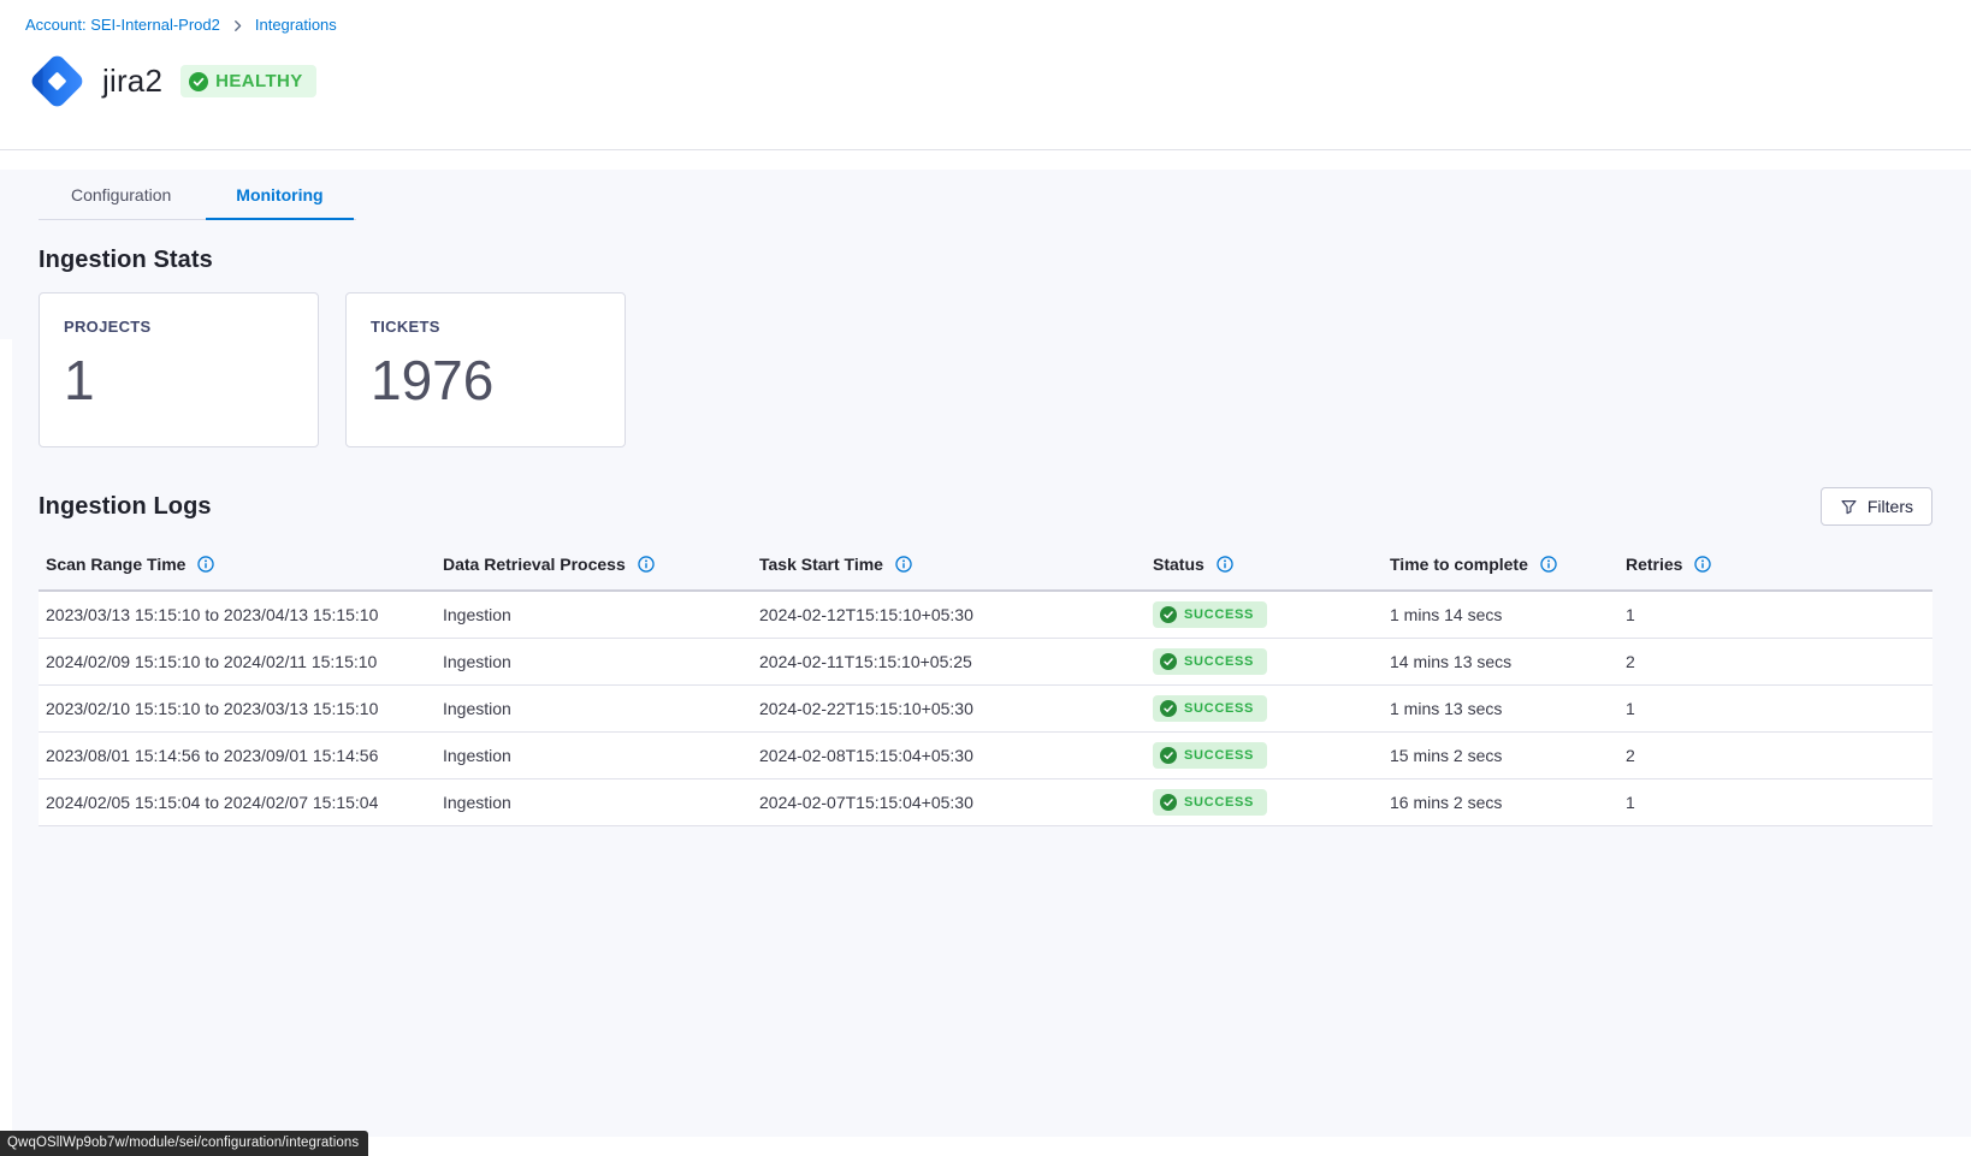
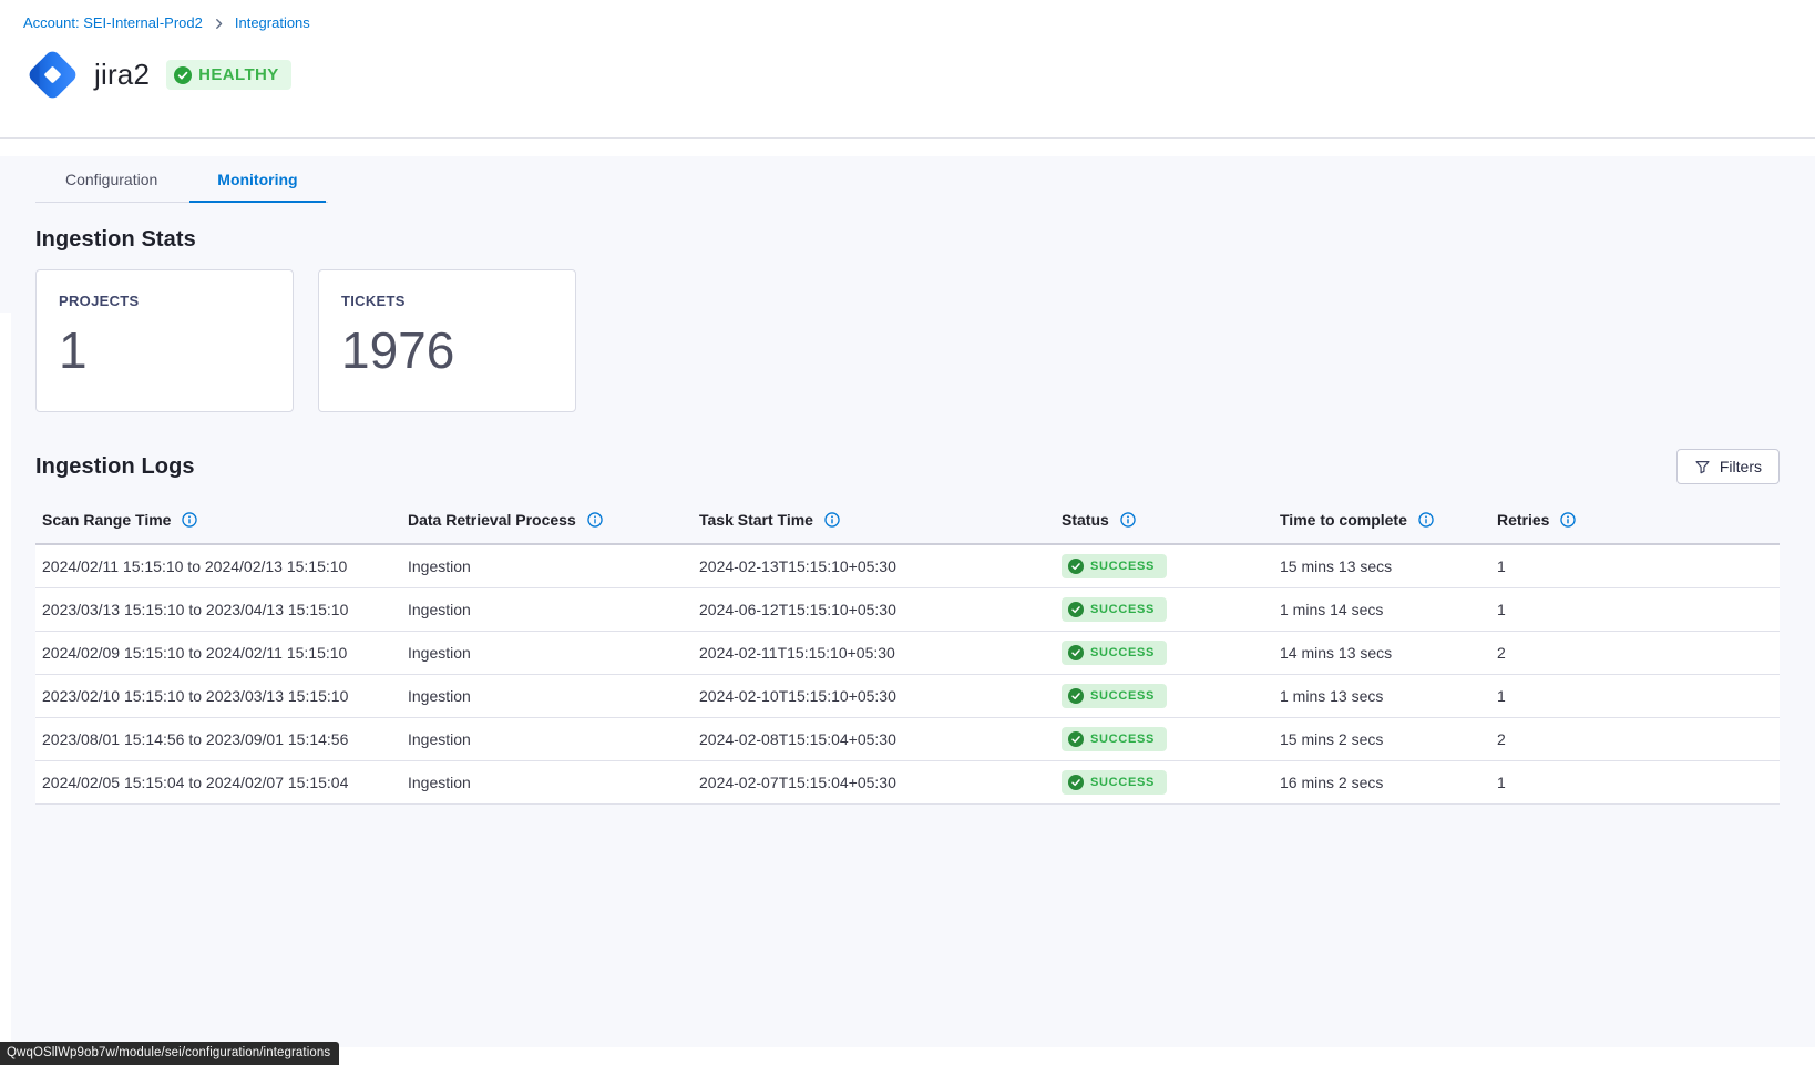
  Account: SEI-Internal-Prod2
  Integrations
  jira2
  HEALTHY
  Configuration
  Monitoring
  Ingestion Stats
  PROJECTS
  1
  TICKETS
  1976
  Ingestion Logs
  Filters
  Scan Range Time	Data Retrieval Process	Task Start Time	Status	Time to complete	Retries
+ 2024/02/11 15:15:10 to 2024/02/13 15:15:10	Ingestion	2024-02-13T15:15:10+05:30	SUCCESS	15 mins 13 secs	1
- 2023/03/13 15:15:10 to 2023/04/13 15:15:10	Ingestion	2024-02-12T15:15:10+05:30	SUCCESS	1 mins 14 secs	1
+ 2023/03/13 15:15:10 to 2023/04/13 15:15:10	Ingestion	2024-06-12T15:15:10+05:30	SUCCESS	1 mins 14 secs	1
- 2024/02/09 15:15:10 to 2024/02/11 15:15:10	Ingestion	2024-02-11T15:15:10+05:25	SUCCESS	14 mins 13 secs	2
+ 2024/02/09 15:15:10 to 2024/02/11 15:15:10	Ingestion	2024-02-11T15:15:10+05:30	SUCCESS	14 mins 13 secs	2
- 2023/02/10 15:15:10 to 2023/03/13 15:15:10	Ingestion	2024-02-22T15:15:10+05:30	SUCCESS	1 mins 13 secs	1
+ 2023/02/10 15:15:10 to 2023/03/13 15:15:10	Ingestion	2024-02-10T15:15:10+05:30	SUCCESS	1 mins 13 secs	1
  2023/08/01 15:14:56 to 2023/09/01 15:14:56	Ingestion	2024-02-08T15:15:04+05:30	SUCCESS	15 mins 2 secs	2
  2024/02/05 15:15:04 to 2024/02/07 15:15:04	Ingestion	2024-02-07T15:15:04+05:30	SUCCESS	16 mins 2 secs	1
  QwqOSllWp9ob7w/module/sei/configuration/integrations
